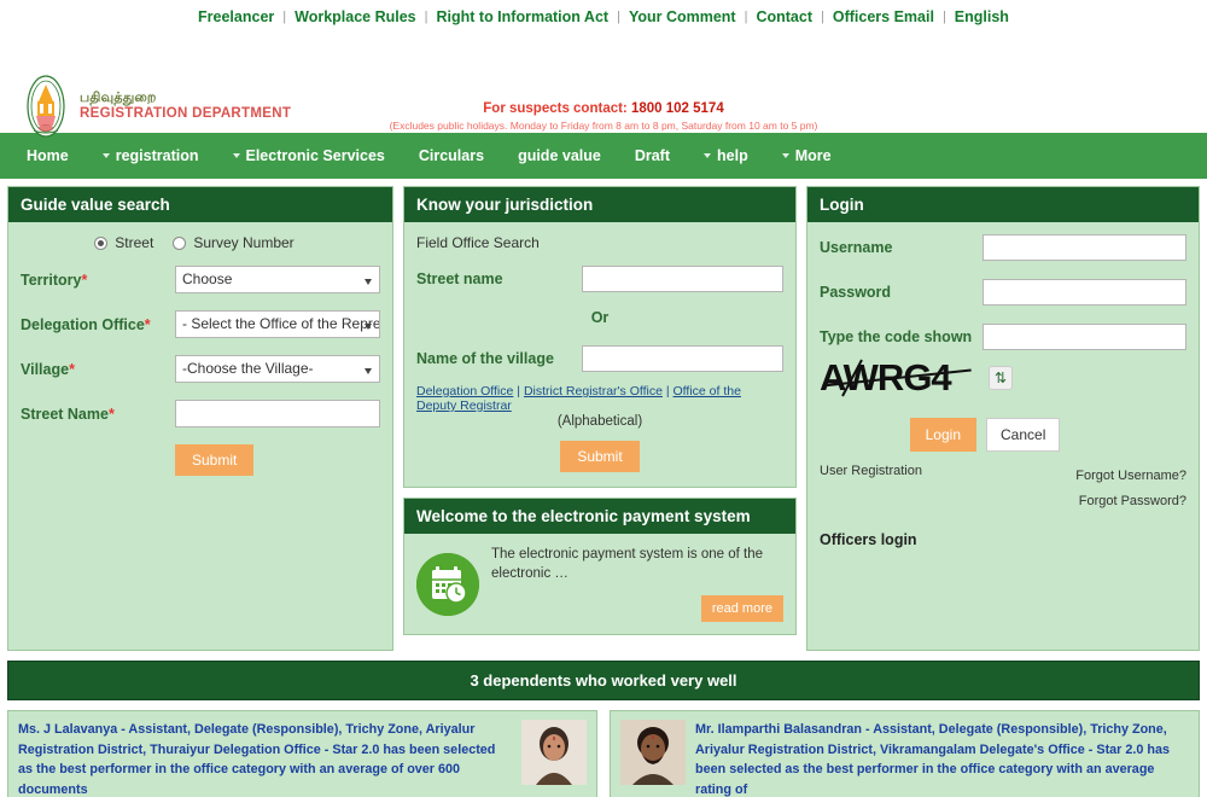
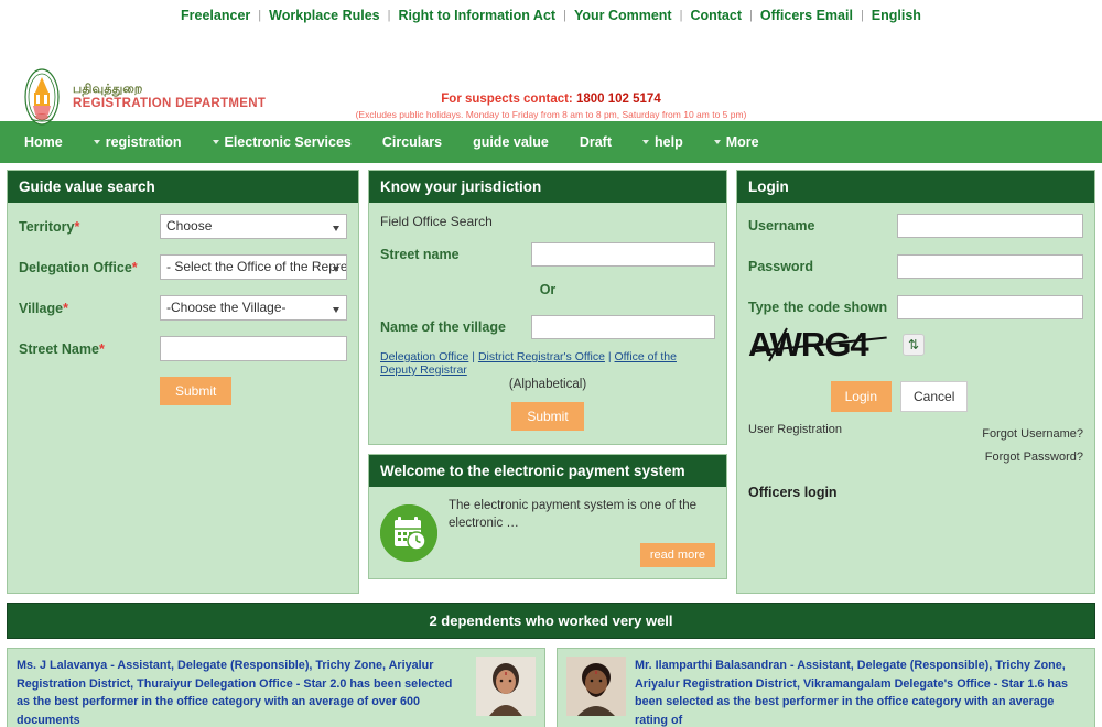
  Freelancer
  |
  Workplace Rules
  |
  Right to Information Act
  |
  Your Comment
  |
  Contact
  |
  Officers Email
  |
  English
  பதிவுத்துறை
  REGISTRATION DEPARTMENT
  For suspects contact: 1800 102 5174
  (Excludes public holidays. Monday to Friday from 8 am to 8 pm, Saturday from 10 am to 5 pm)
  Home
  registration
  Electronic Services
  Circulars
  guide value
  Draft
  help
  More
  Guide value search
- Street
- Survey Number
  Territory*
  Choose
  Delegation Office*
  - Select the Office of the Repre
  Village*
  -Choose the Village-
  Street Name*
  Submit
  Know your jurisdiction
  Field Office Search
  Street name
  Or
  Name of the village
  Delegation Office | District Registrar's Office | Office of the Deputy Registrar
  (Alphabetical)
  Submit
  Welcome to the electronic payment system
  The electronic payment system is one of the electronic …
  read more
  Login
  Username
  Password
  Type the code shown
  AWG4
  ⇅
  Login
  Cancel
  User Registration
  Forgot Username?
  Forgot Password?
  Officers login
- 3 dependents who worked very well
+ 2 dependents who worked very well
  Ms. J Lalavanya - Assistant, Delegate (Responsible), Trichy Zone, Ariyalur Registration District, Thuraiyur Delegation Office - Star 2.0 has been selected as the best performer in the office category with an average of over 600 documents
- Mr. Ilamparthi Balasandran - Assistant, Delegate (Responsible), Trichy Zone, Ariyalur Registration District, Vikramangalam Delegate's Office - Star 2.0 has been selected as the best performer in the office category with an average rating of
+ Mr. Ilamparthi Balasandran - Assistant, Delegate (Responsible), Trichy Zone, Ariyalur Registration District, Vikramangalam Delegate's Office - Star 1.6 has been selected as the best performer in the office category with an average rating of
